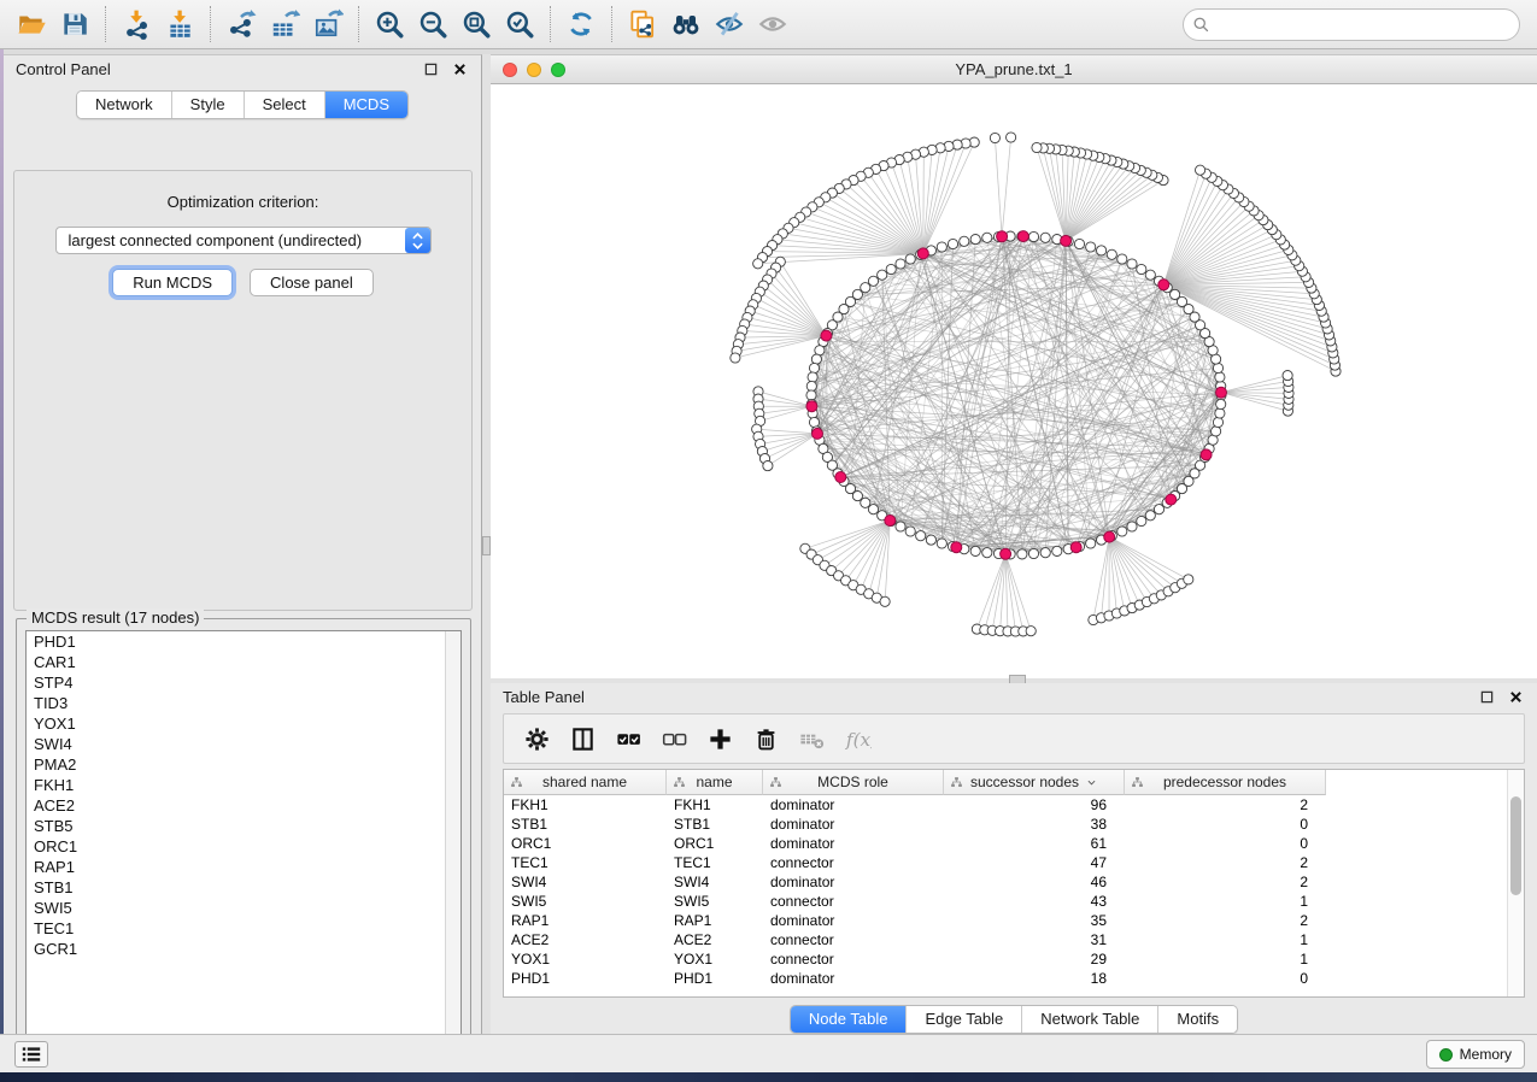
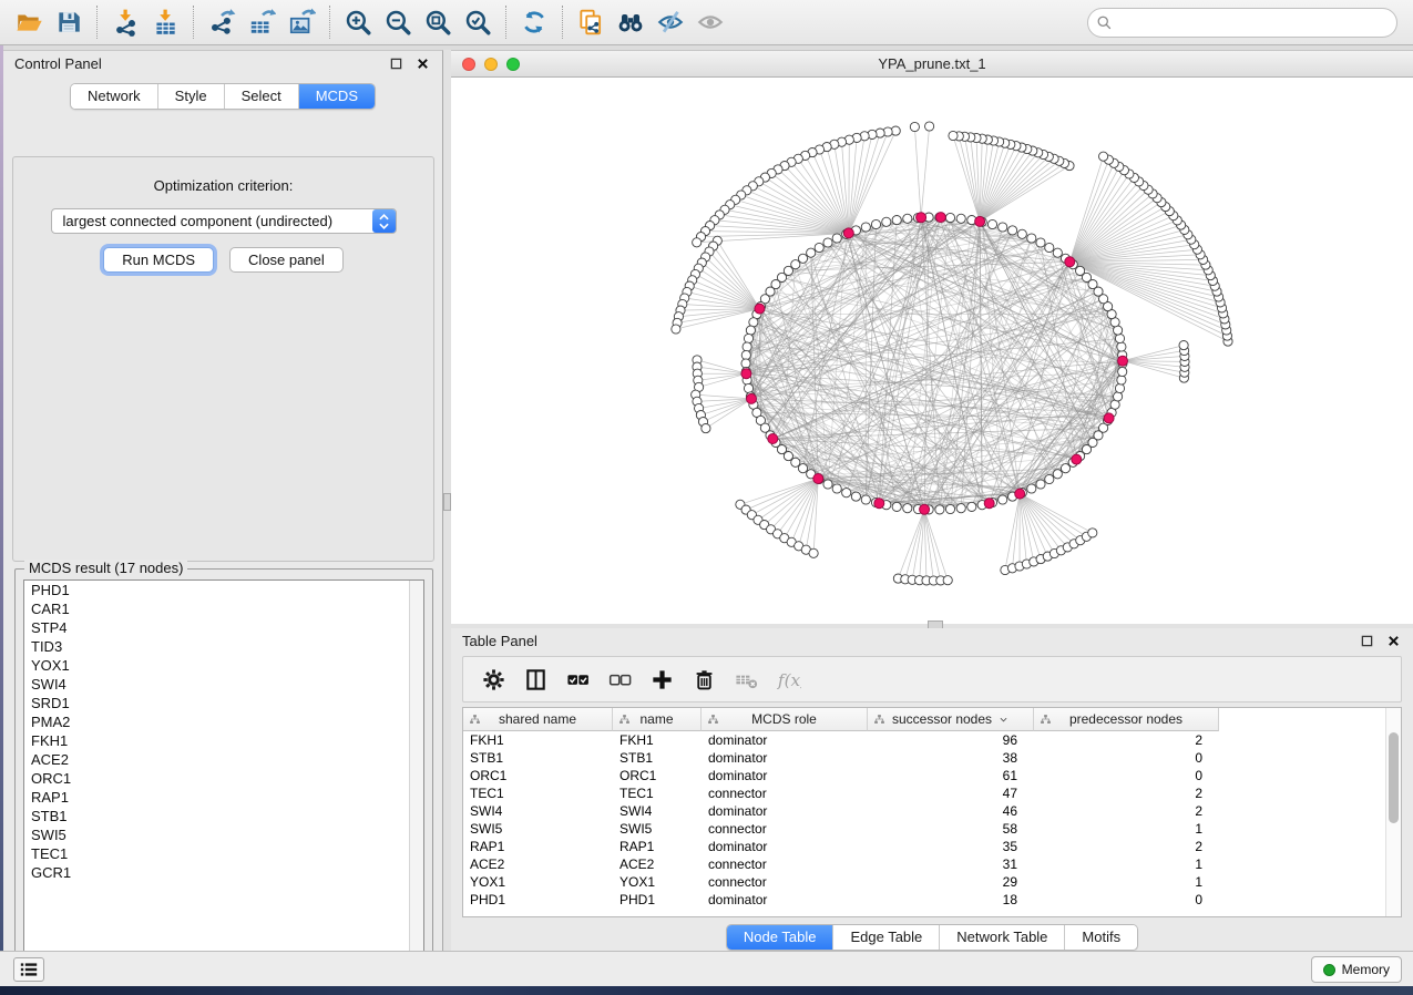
  Control Panel
  Network
  Style
  Select
  MCDS
  Optimization criterion:
  largest connected component (undirected)
  Run MCDS
  Close panel
  MCDS result (17 nodes)
  PHD1
  CAR1
  STP4
  TID3
  YOX1
  SWI4
+ SRD1
  PMA2
  FKH1
  ACE2
- STB5
  ORC1
  RAP1
  STB1
  SWI5
  TEC1
  GCR1
  YPA_prune.txt_1
  Table Panel
  f(x
  shared name
  name
  MCDS role
  successor nodes
  predecessor nodes
  FKH1
  FKH1
  dominator
  96
  2
  STB1
  STB1
  dominator
  38
  0
  ORC1
  ORC1
  dominator
  61
  0
  TEC1
  TEC1
  connector
  47
  2
  SWI4
  SWI4
  dominator
  46
  2
  SWI5
  SWI5
  connector
- 43
+ 58
  1
  RAP1
  RAP1
  dominator
  35
  2
  ACE2
  ACE2
  connector
  31
  1
  YOX1
  YOX1
  connector
  29
  1
  PHD1
  PHD1
  dominator
  18
  0
  Node Table
  Edge Table
  Network Table
  Motifs
  Memory
